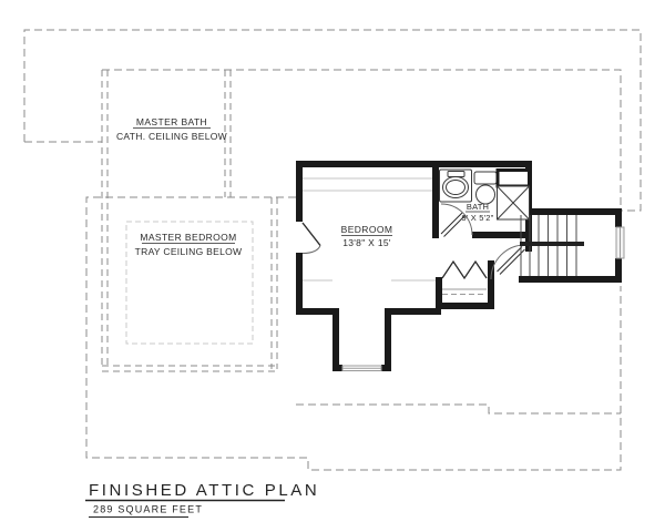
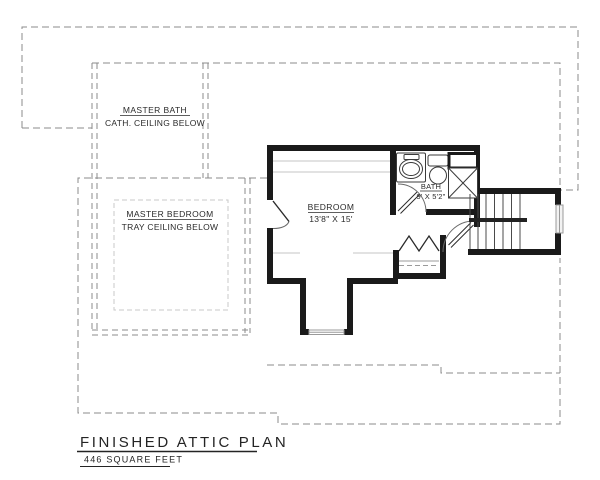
  MASTER BATH
  CATH. CEILING BELOW
  MASTER BEDROOM
  TRAY CEILING BELOW
  BEDROOM
  13'8" X 15'
  BATH
  9' X 5'2"
  FINISHED ATTIC PLAN
- 289 SQUARE FEET
+ 446 SQUARE FEET
